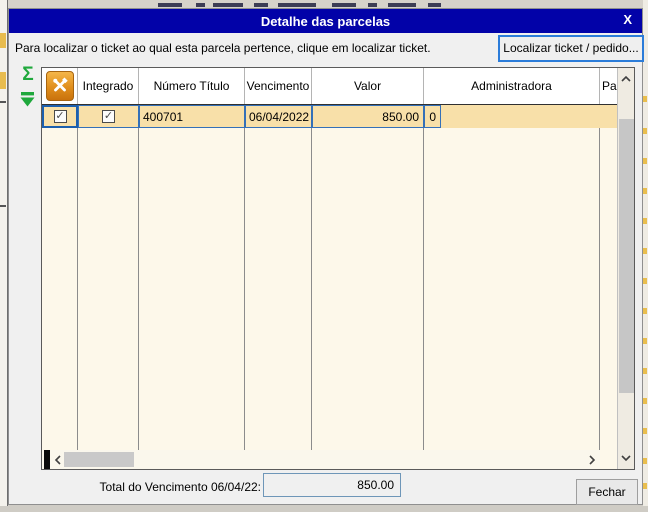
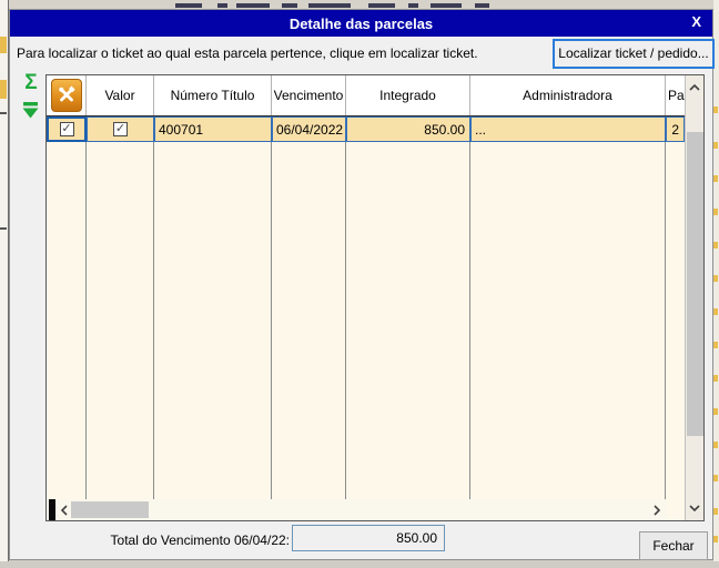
  Detalhe das parcelas
  X
  Para localizar o ticket ao qual esta parcela pertence, clique em localizar ticket.
  Localizar ticket / pedido...
  Σ
- Integrado
+ Valor
  Número Título
  Vencimento
- Valor
+ Integrado
  Administradora
  ✓
  ✓
  400701
  06/04/2022
  850.00
+ ...
- 0
+ 2
  Total do Vencimento 06/04/22:
  850.00
  Fechar
